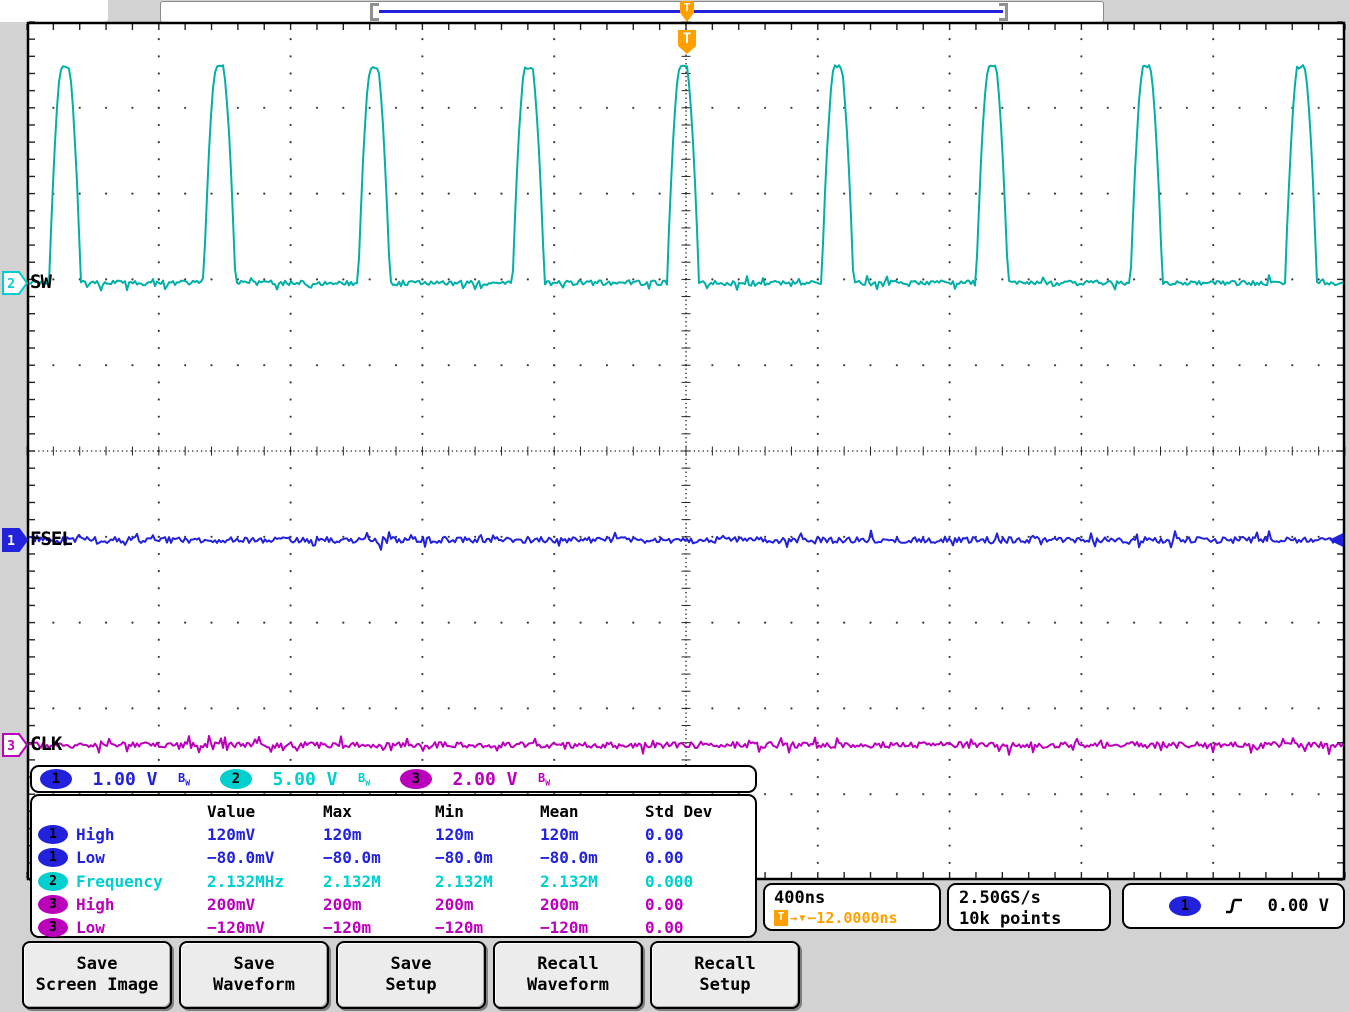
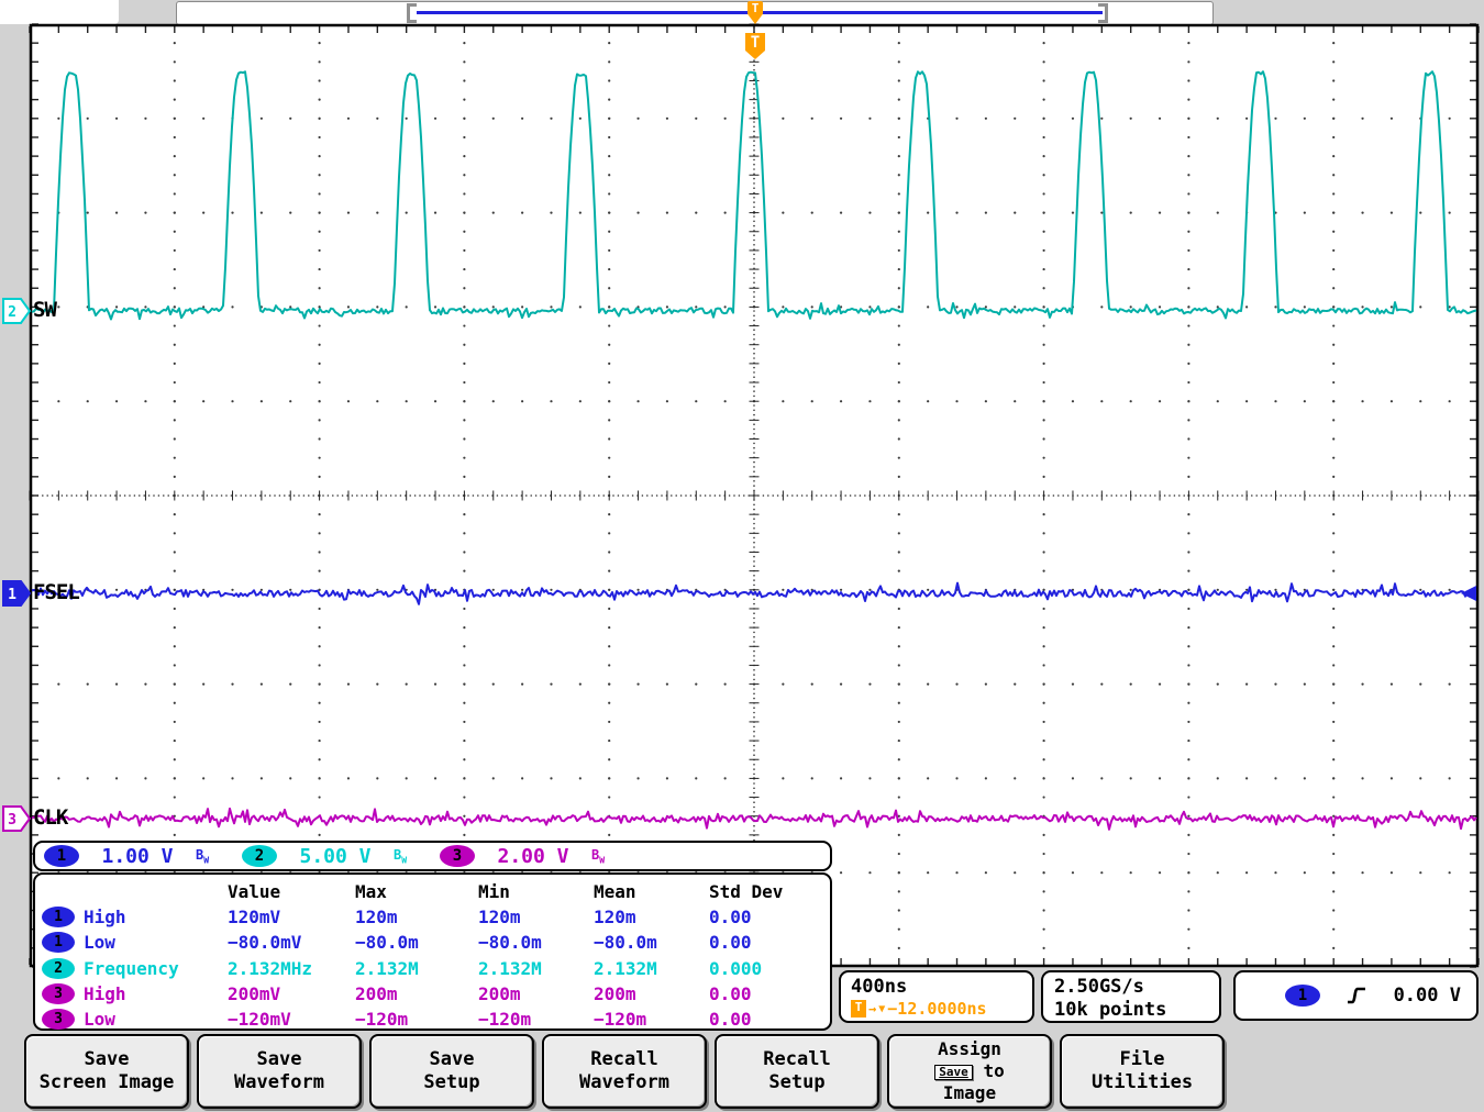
  T
  2
  1
  3
  T
  SW
  FSEL
  CLK
  1
  1.00 V
  BW
  2
  5.00 V
  BW
  3
  2.00 V
  BW
  Value
  Max
  Min
  Mean
  Std Dev
  1
  High
  120mV
  120m
  120m
  120m
  0.00
  1
  Low
  −80.0mV
  −80.0m
  −80.0m
  −80.0m
  0.00
  2
  Frequency
  2.132MHz
  2.132M
  2.132M
  2.132M
  0.000
  3
  High
  200mV
  200m
  200m
  200m
  0.00
  3
  Low
  −120mV
  −120m
  −120m
  −120m
  0.00
  400ns
  T
  →
  ▼
  −12.0000ns
  2.50GS/s
  10k points
  1
  0.00 V
  Save
  Screen Image
  Save
  Waveform
  Save
  Setup
  Recall
  Waveform
  Recall
  Setup
+ Assign
+ Save to
+ Image
+ File
+ Utilities
